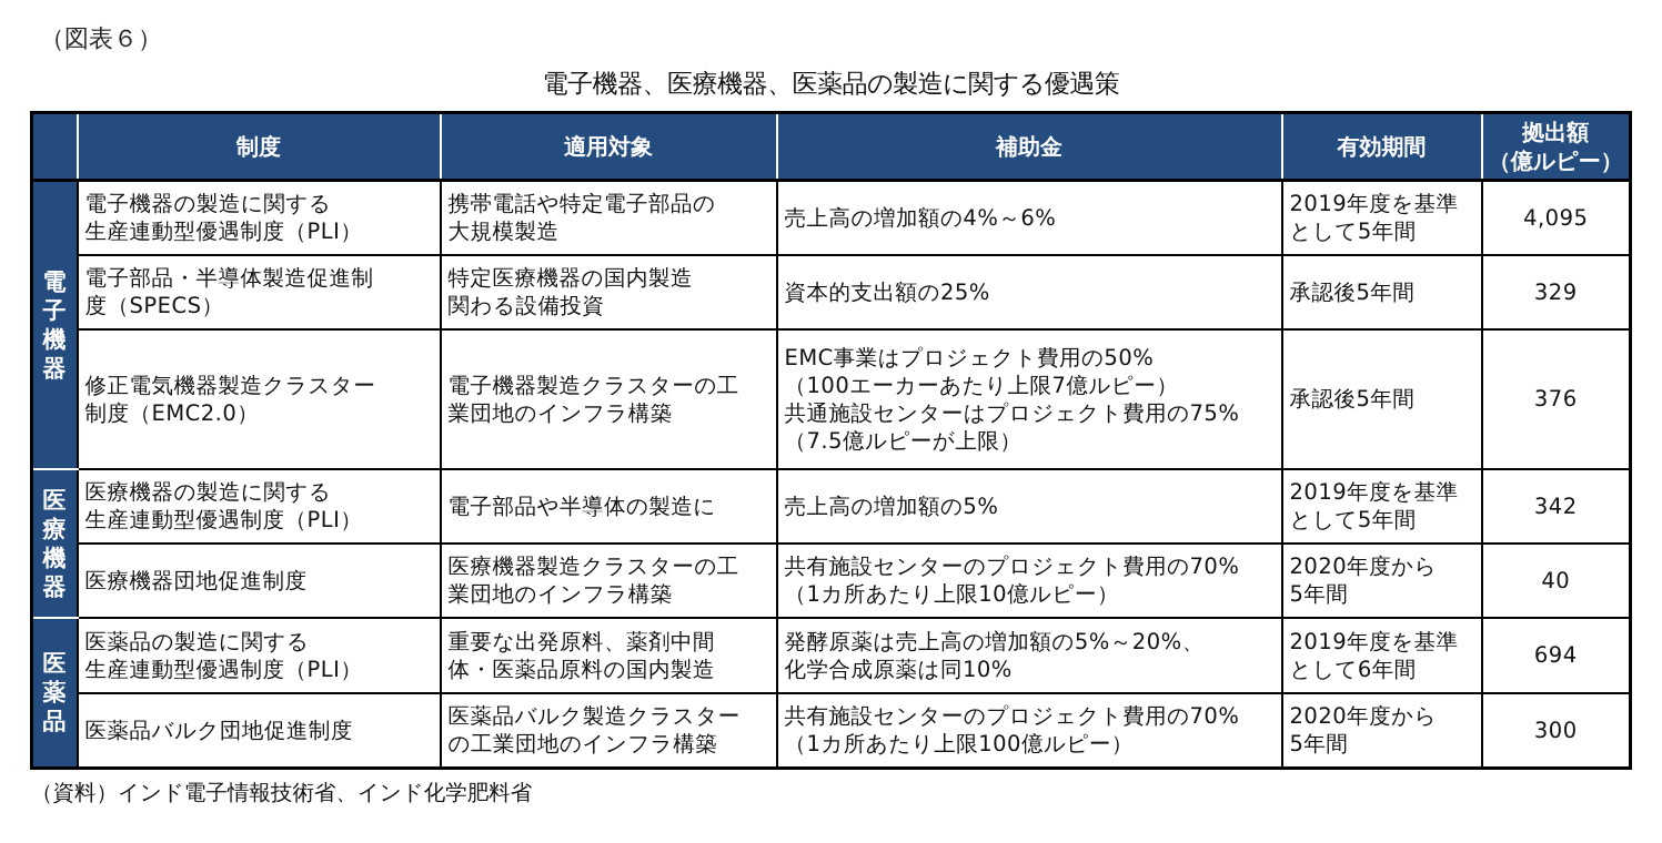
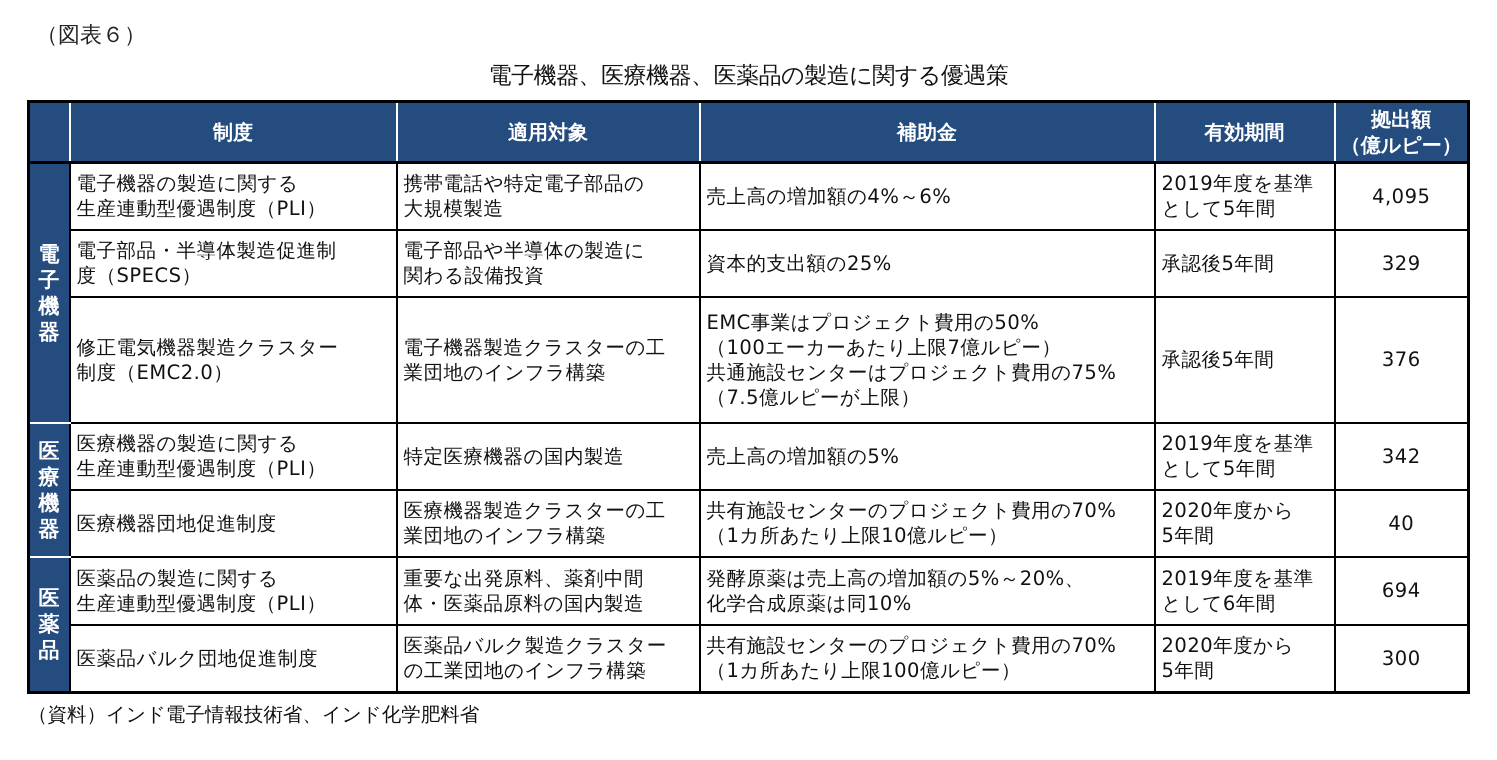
  （図表６）
  電子機器、医療機器、医薬品の製造に関する優遇策
  	制度	適用対象	補助金	有効期間	拠出額 （億ルピー）
  電子機器	電子機器の製造に関する 生産連動型優遇制度（PLI）	携帯電話や特定電子部品の 大規模製造	売上高の増加額の4%～6%	2019年度を基準 として5年間	4,095
- 電子部品・半導体製造促進制 度（SPECS）	特定医療機器の国内製造 関わる設備投資	資本的支出額の25%	承認後5年間	329
+ 電子部品・半導体製造促進制 度（SPECS）	電子部品や半導体の製造に 関わる設備投資	資本的支出額の25%	承認後5年間	329
  修正電気機器製造クラスター 制度（EMC2.0）	電子機器製造クラスターの工 業団地のインフラ構築	EMC事業はプロジェクト費用の50% （100エーカーあたり上限7億ルピー） 共通施設センターはプロジェクト費用の75% （7.5億ルピーが上限）	承認後5年間	376
- 医療機器	医療機器の製造に関する 生産連動型優遇制度（PLI）	電子部品や半導体の製造に	売上高の増加額の5%	2019年度を基準 として5年間	342
+ 医療機器	医療機器の製造に関する 生産連動型優遇制度（PLI）	特定医療機器の国内製造	売上高の増加額の5%	2019年度を基準 として5年間	342
  医療機器団地促進制度	医療機器製造クラスターの工 業団地のインフラ構築	共有施設センターのプロジェクト費用の70% （1カ所あたり上限10億ルピー）	2020年度から 5年間	40
  医薬品	医薬品の製造に関する 生産連動型優遇制度（PLI）	重要な出発原料、薬剤中間 体・医薬品原料の国内製造	発酵原薬は売上高の増加額の5%～20%、 化学合成原薬は同10%	2019年度を基準 として6年間	694
  医薬品バルク団地促進制度	医薬品バルク製造クラスター の工業団地のインフラ構築	共有施設センターのプロジェクト費用の70% （1カ所あたり上限100億ルピー）	2020年度から 5年間	300
  （資料）インド電子情報技術省、インド化学肥料省
